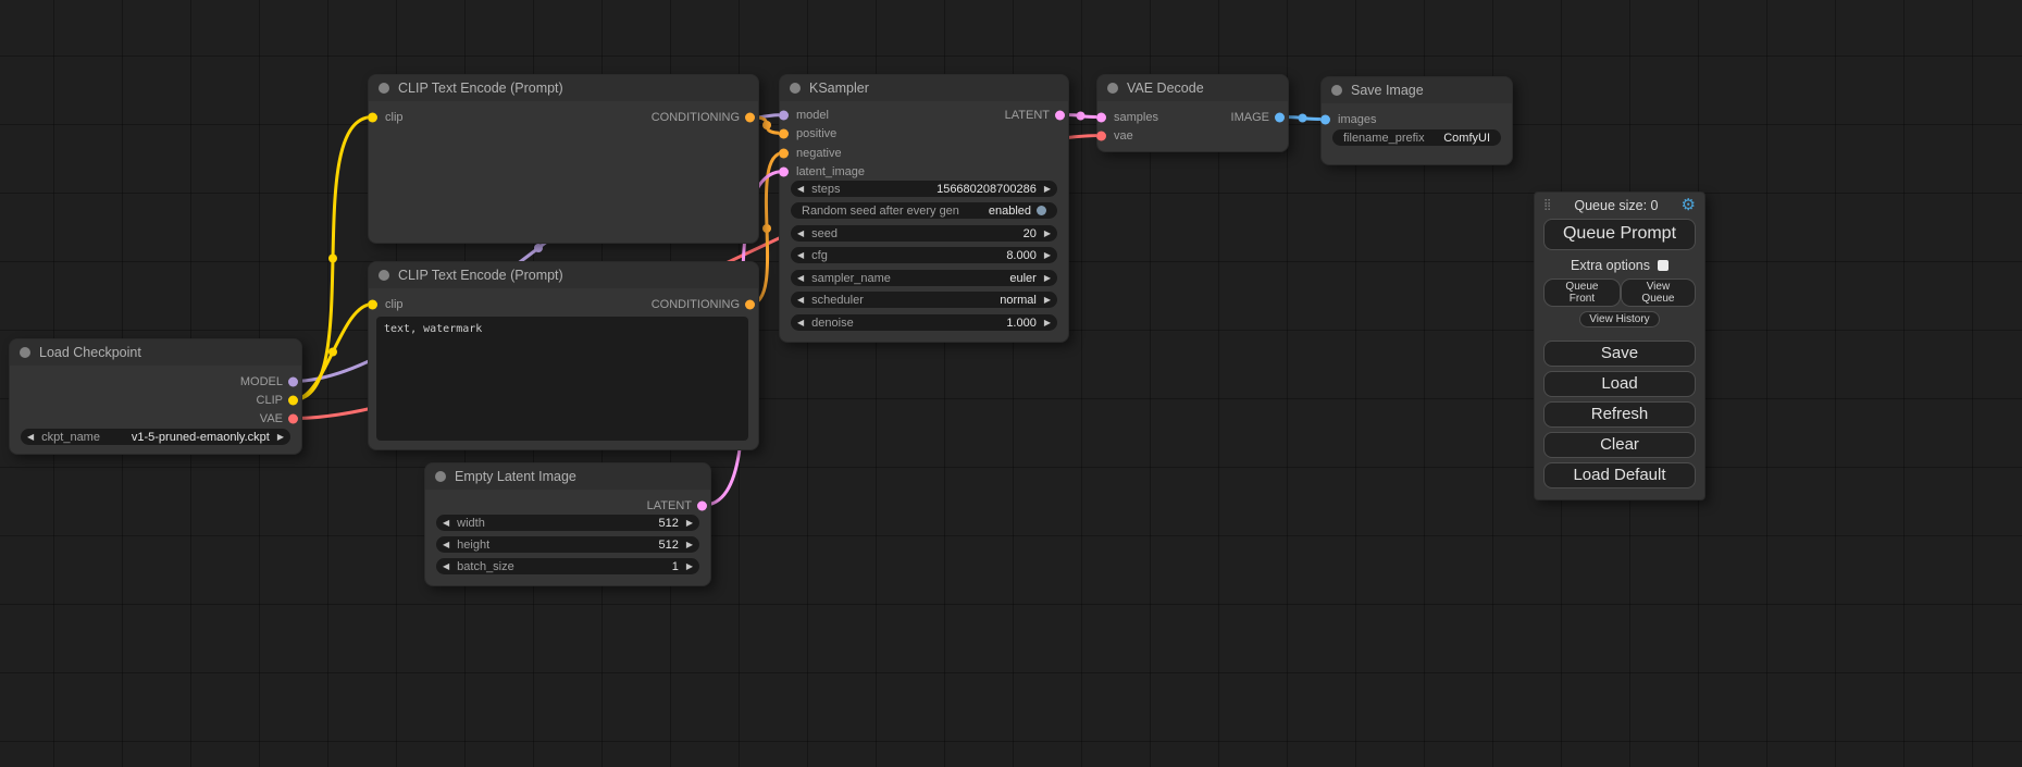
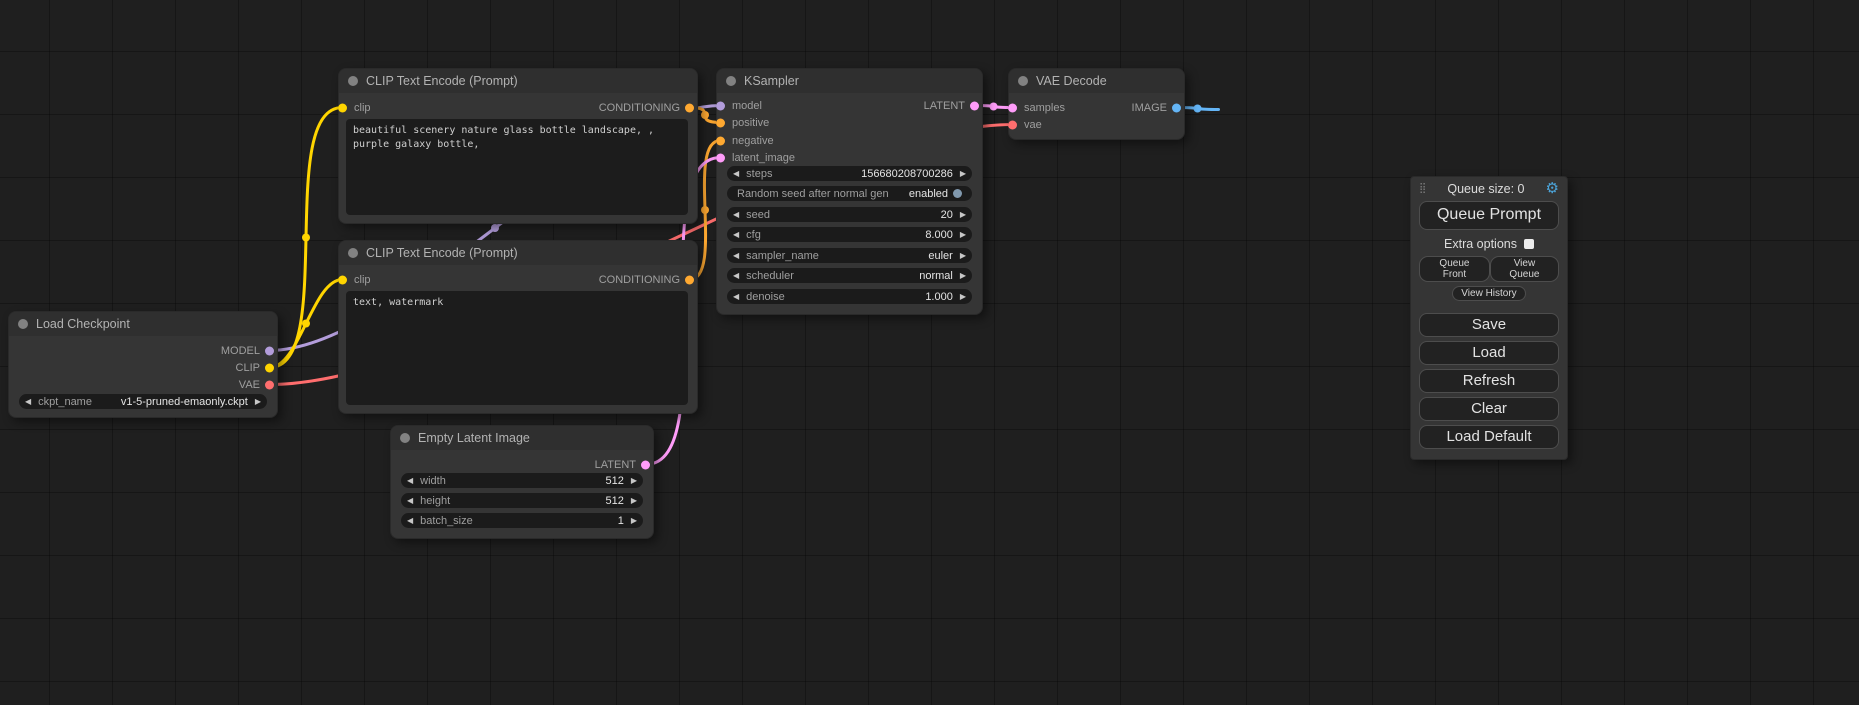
  Load Checkpoint
  MODEL
  CLIP
  VAE
  ◀
  ckpt_name
  v1-5-pruned-emaonly.ckpt
  ▶
  CLIP Text Encode (Prompt)
  clip
  CONDITIONING
+ beautiful scenery nature glass bottle landscape, , purple galaxy bottle,
  CLIP Text Encode (Prompt)
  clip
  CONDITIONING
  text, watermark
  Empty Latent Image
  LATENT
  ◀
  width
  512
  ▶
  ◀
  height
  512
  ▶
  ◀
  batch_size
  1
  ▶
  KSampler
  model
  LATENT
  positive
  negative
  latent_image
  ◀
  steps
  156680208700286
  ▶
- Random seed after every gen
+ Random seed after normal gen
  enabled
  ◀
  seed
  20
  ▶
  ◀
  cfg
  8.000
  ▶
  ◀
  sampler_name
  euler
  ▶
  ◀
  scheduler
  normal
  ▶
  ◀
  denoise
  1.000
  ▶
  VAE Decode
  samples
  IMAGE
  vae
- Save Image
- images
- filename_prefix
- ComfyUI
  ⣿
  Queue size: 0
  ⚙
  Queue Prompt
  Extra options
  Queue Front
  View Queue
  View History
  Save
  Load
  Refresh
  Clear
  Load Default
